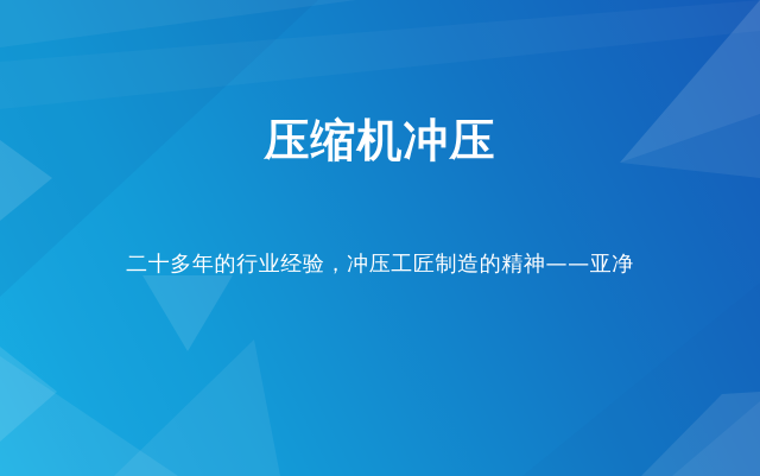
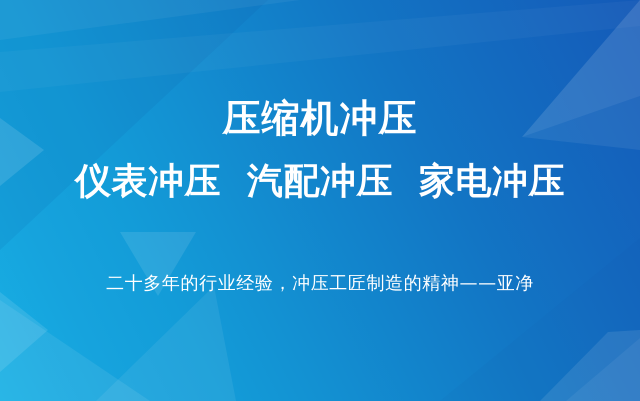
  压缩机冲压
+ 仪表冲压 汽配冲压 家电冲压
  二十多年的行业经验，冲压工匠制造的精神——亚净
